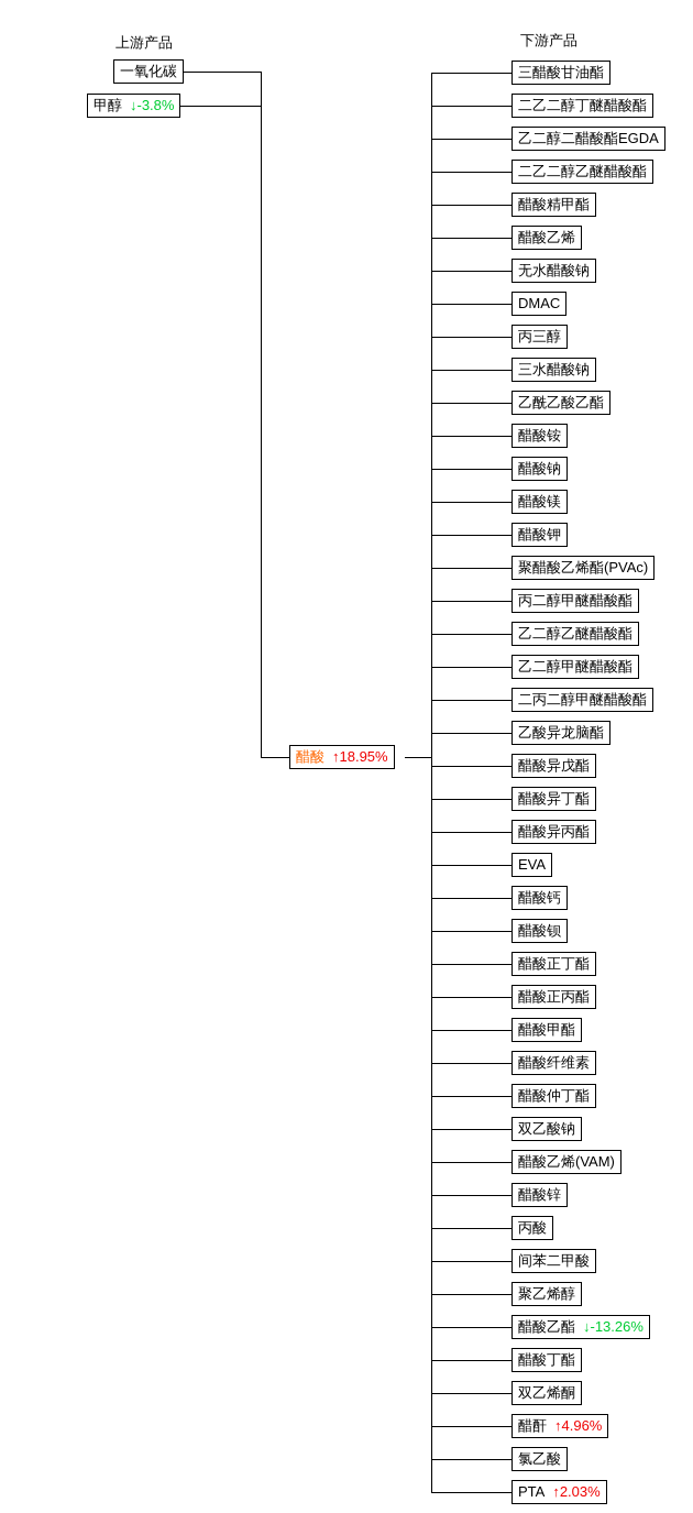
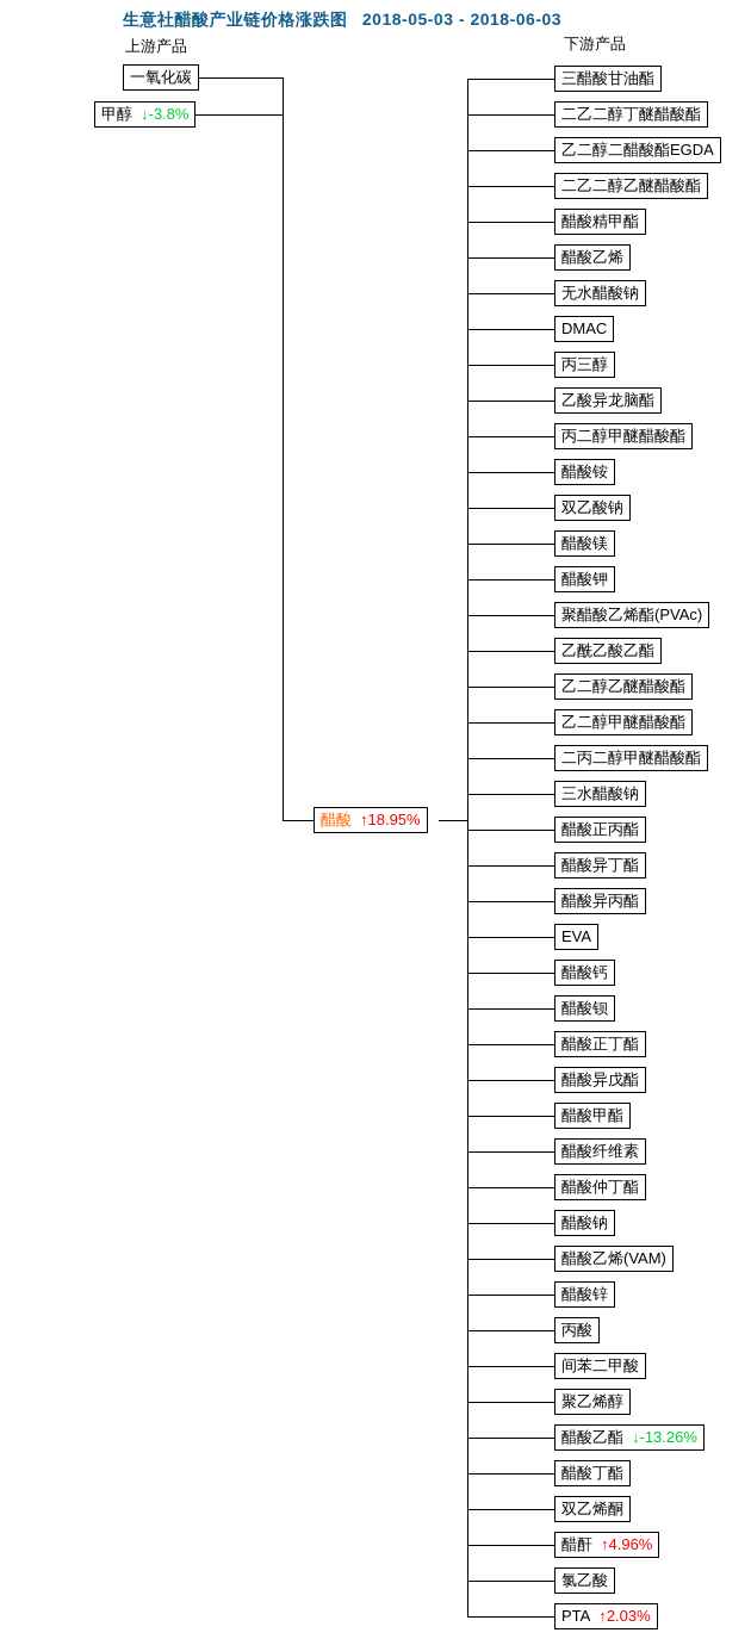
+ 生意社醋酸产业链价格涨跌图 2018-05-03 - 2018-06-03
  上游产品
  下游产品
  一氧化碳
  甲醇 ↓-3.8%
  醋酸 ↑18.95%
  三醋酸甘油酯
  二乙二醇丁醚醋酸酯
  乙二醇二醋酸酯EGDA
  二乙二醇乙醚醋酸酯
  醋酸精甲酯
  醋酸乙烯
  无水醋酸钠
  DMAC
  丙三醇
- 三水醋酸钠
+ 乙酸异龙脑酯
- 乙酰乙酸乙酯
+ 丙二醇甲醚醋酸酯
  醋酸铵
- 醋酸钠
+ 双乙酸钠
  醋酸镁
  醋酸钾
  聚醋酸乙烯酯(PVAc)
- 丙二醇甲醚醋酸酯
+ 乙酰乙酸乙酯
  乙二醇乙醚醋酸酯
  乙二醇甲醚醋酸酯
  二丙二醇甲醚醋酸酯
- 乙酸异龙脑酯
+ 三水醋酸钠
- 醋酸异戊酯
+ 醋酸正丙酯
  醋酸异丁酯
  醋酸异丙酯
  EVA
  醋酸钙
  醋酸钡
  醋酸正丁酯
- 醋酸正丙酯
+ 醋酸异戊酯
  醋酸甲酯
  醋酸纤维素
  醋酸仲丁酯
- 双乙酸钠
+ 醋酸钠
  醋酸乙烯(VAM)
  醋酸锌
  丙酸
  间苯二甲酸
  聚乙烯醇
  醋酸乙酯 ↓-13.26%
  醋酸丁酯
  双乙烯酮
  醋酐 ↑4.96%
  氯乙酸
  PTA ↑2.03%
